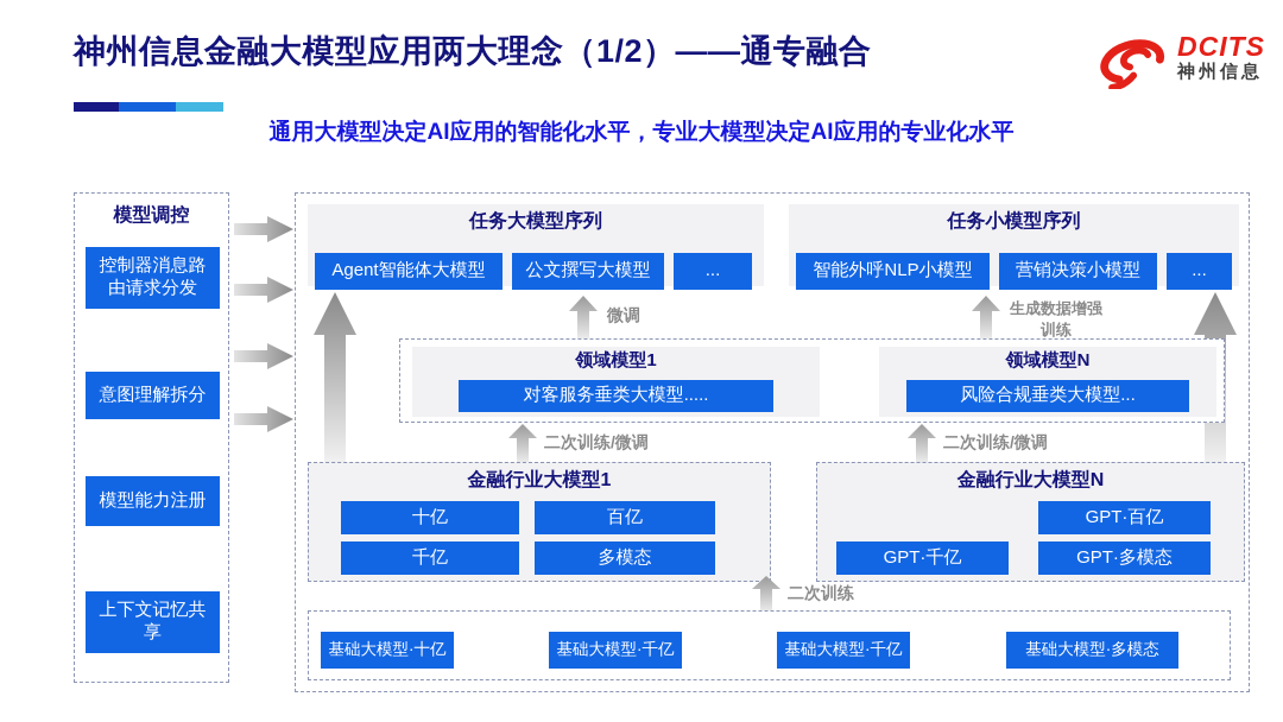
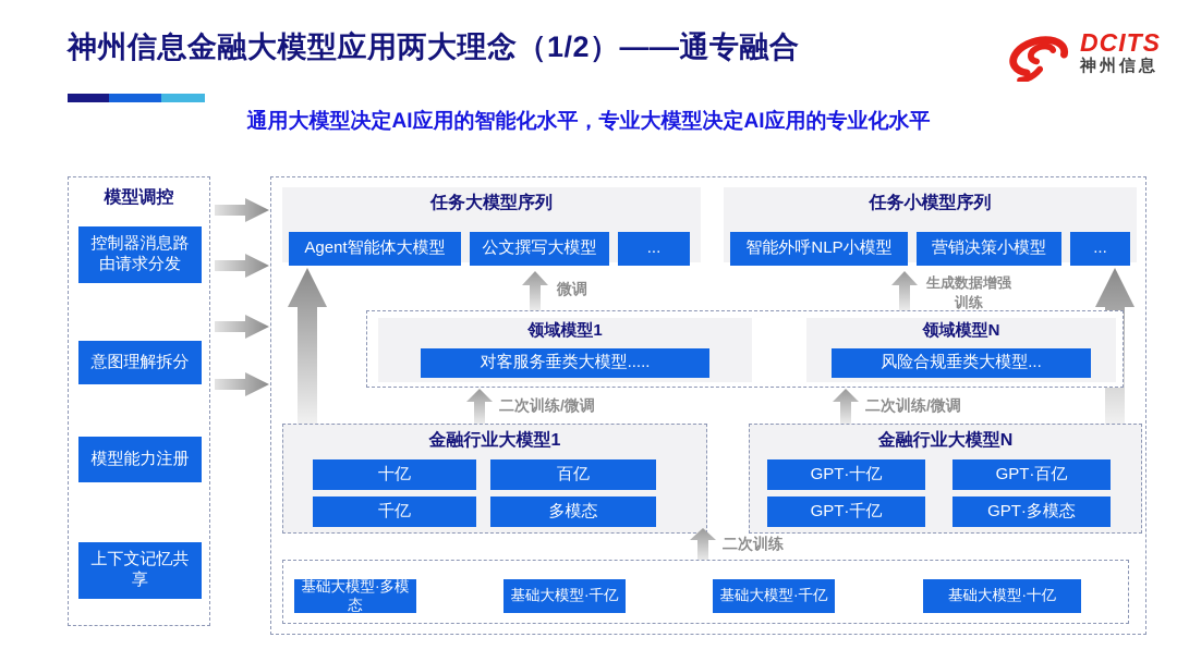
  神州信息金融大模型应用两大理念（1/2）——通专融合
  通用大模型决定AI应用的智能化水平，专业大模型决定AI应用的专业化水平
  DCITS
  神州信息
  模型调控
  控制器消息路由请求分发
  意图理解拆分
  模型能力注册
  上下文记忆共享
  任务大模型序列
  Agent智能体大模型
  公文撰写大模型
  ...
  任务小模型序列
  智能外呼NLP小模型
  营销决策小模型
  ...
  微调
  生成数据增强训练
  领域模型1
  对客服务垂类大模型.....
  领域模型N
  风险合规垂类大模型...
  二次训练/微调
  二次训练/微调
  金融行业大模型1
  十亿
  百亿
  千亿
  多模态
  金融行业大模型N
+ GPT·十亿
  GPT·百亿
  GPT·千亿
  GPT·多模态
  二次训练
- 基础大模型·十亿
+ 基础大模型·多模态
  基础大模型·千亿
  基础大模型·千亿
- 基础大模型·多模态
+ 基础大模型·十亿
